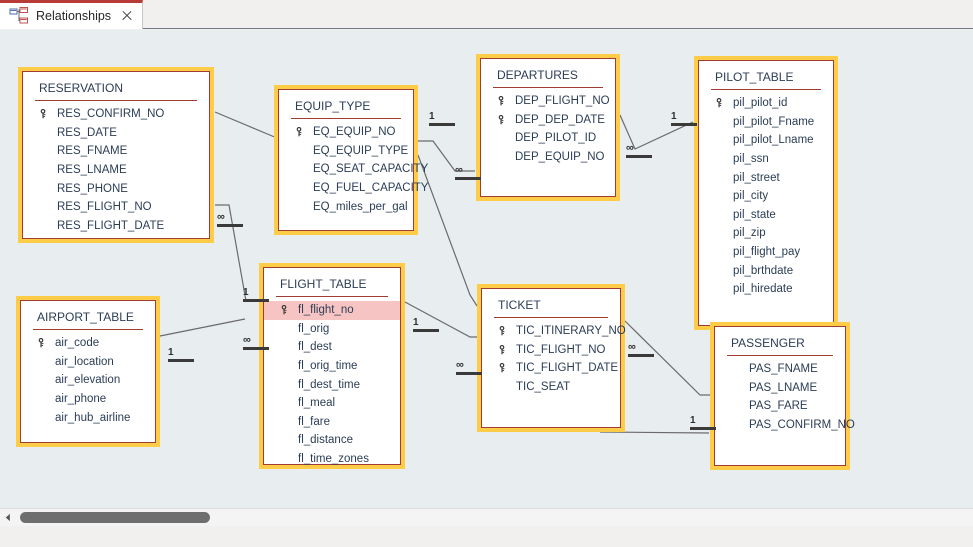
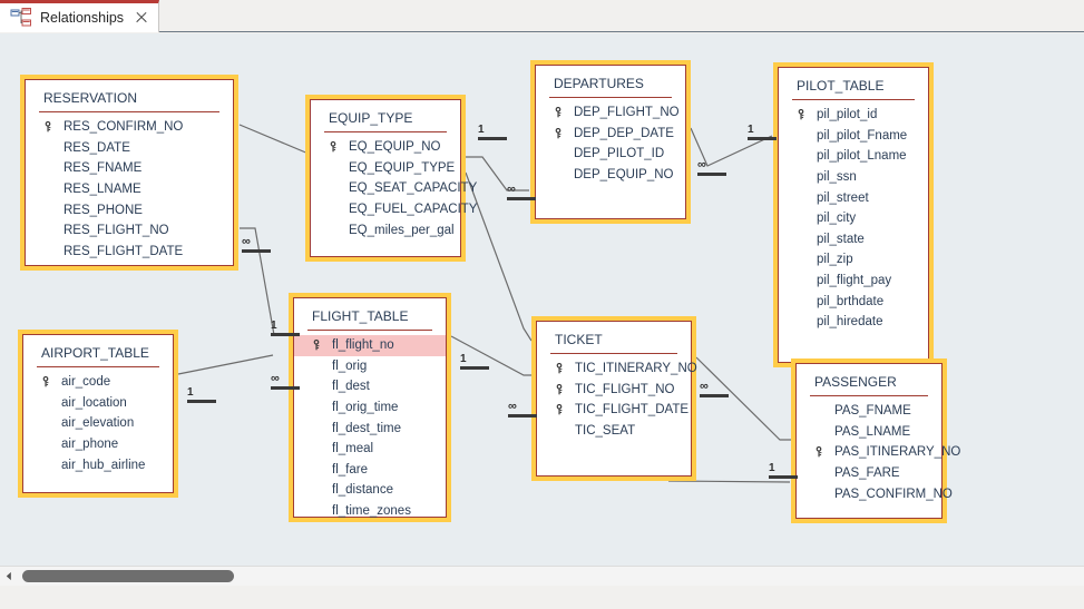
  Relationships
  RESERVATION
  RES_CONFIRM_NO
  RES_DATE
  RES_FNAME
  RES_LNAME
  RES_PHONE
  RES_FLIGHT_NO
  RES_FLIGHT_DATE
  EQUIP_TYPE
  EQ_EQUIP_NO
  EQ_EQUIP_TYPE
  EQ_SEAT_CAPACITY
  EQ_FUEL_CAPACITY
  EQ_miles_per_gal
  DEPARTURES
  DEP_FLIGHT_NO
  DEP_DEP_DATE
  DEP_PILOT_ID
  DEP_EQUIP_NO
  PILOT_TABLE
  pil_pilot_id
  pil_pilot_Fname
  pil_pilot_Lname
  pil_ssn
  pil_street
  pil_city
  pil_state
  pil_zip
  pil_flight_pay
  pil_brthdate
  pil_hiredate
  AIRPORT_TABLE
  air_code
  air_location
  air_elevation
  air_phone
  air_hub_airline
  FLIGHT_TABLE
  fl_flight_no
  fl_orig
  fl_dest
  fl_orig_time
  fl_dest_time
  fl_meal
  fl_fare
  fl_distance
  fl_time_zones
  TICKET
  TIC_ITINERARY_NO
  TIC_FLIGHT_NO
  TIC_FLIGHT_DATE
  TIC_SEAT
  PASSENGER
  PAS_FNAME
  PAS_LNAME
+ PAS_ITINERARY_NO
  PAS_FARE
  PAS_CONFIRM_NO
  1
  ∞
  ∞
  1
  ∞
  1
  ∞
  1
  1
  ∞
  ∞
  1
